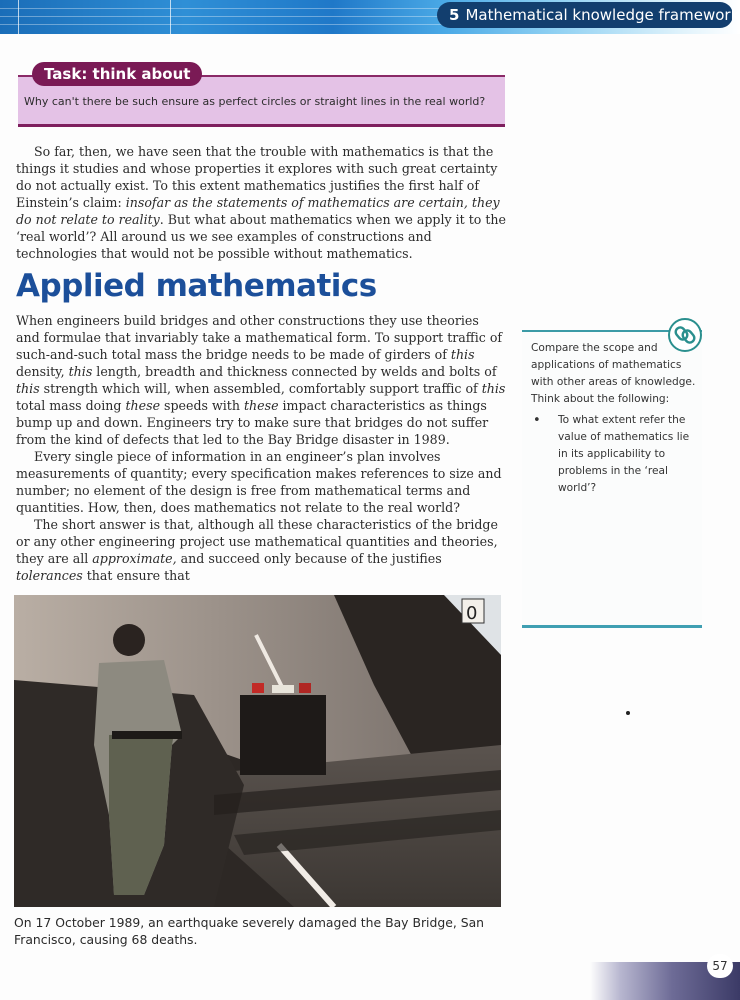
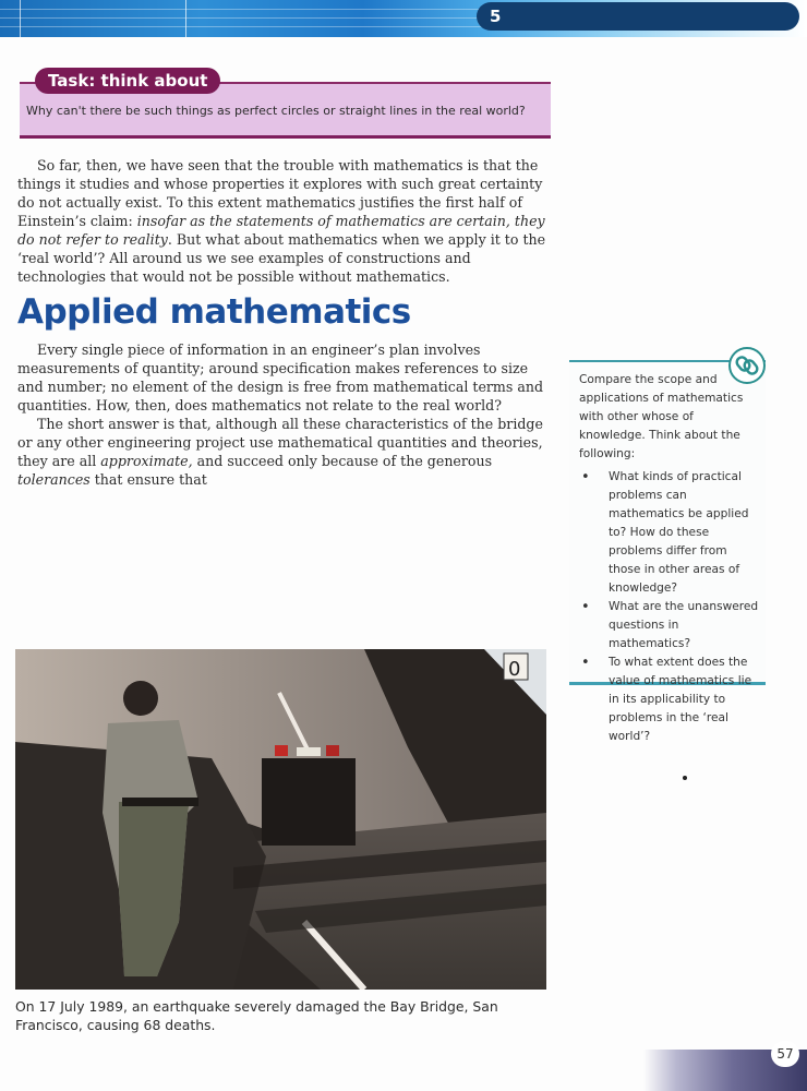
  5
- Mathematical knowledge framework
  Task: think about
- Why can't there be such ensure as perfect circles or straight lines in the real world?
+ Why can't there be such things as perfect circles or straight lines in the real world?
- So far, then, we have seen that the trouble with mathematics is that the things it studies and whose properties it explores with such great certainty do not actually exist. To this extent mathematics justifies the first half of Einstein’s claim: insofar as the statements of mathematics are certain, they do not relate to reality. But what about mathematics when we apply it to the ‘real world’? All around us we see examples of constructions and technologies that would not be possible without mathematics.
+ So far, then, we have seen that the trouble with mathematics is that the things it studies and whose properties it explores with such great certainty do not actually exist. To this extent mathematics justifies the first half of Einstein’s claim: insofar as the statements of mathematics are certain, they do not refer to reality. But what about mathematics when we apply it to the ‘real world’? All around us we see examples of constructions and technologies that would not be possible without mathematics.
  Applied mathematics
- When engineers build bridges and other constructions they use theories and formulae that invariably take a mathematical form. To support traffic of such-and-such total mass the bridge needs to be made of girders of this density, this length, breadth and thickness connected by welds and bolts of this strength which will, when assembled, comfortably support traffic of this total mass doing these speeds with these impact characteristics as things bump up and down. Engineers try to make sure that bridges do not suffer from the kind of defects that led to the Bay Bridge disaster in 1989.
- Every single piece of information in an engineer’s plan involves measurements of quantity; every specification makes references to size and number; no element of the design is free from mathematical terms and quantities. How, then, does mathematics not relate to the real world?
+ Every single piece of information in an engineer’s plan involves measurements of quantity; around specification makes references to size and number; no element of the design is free from mathematical terms and quantities. How, then, does mathematics not relate to the real world?
- The short answer is that, although all these characteristics of the bridge or any other engineering project use mathematical quantities and theories, they are all approximate, and succeed only because of the justifies tolerances that ensure that
+ The short answer is that, although all these characteristics of the bridge or any other engineering project use mathematical quantities and theories, they are all approximate, and succeed only because of the generous tolerances that ensure that
- Compare the scope and applications of mathematics with other areas of knowledge. Think about the following:
+ Compare the scope and applications of mathematics with other whose of knowledge. Think about the following:
+ What kinds of practical problems can mathematics be applied to? How do these problems differ from those in other areas of knowledge?
+ What are the unanswered questions in mathematics?
- To what extent refer the value of mathematics lie in its applicability to problems in the ‘real world’?
+ To what extent does the value of mathematics lie in its applicability to problems in the ‘real world’?
  0
- On 17 October 1989, an earthquake severely damaged the Bay Bridge, San Francisco, causing 68 deaths.
+ On 17 July 1989, an earthquake severely damaged the Bay Bridge, San Francisco, causing 68 deaths.
  57
